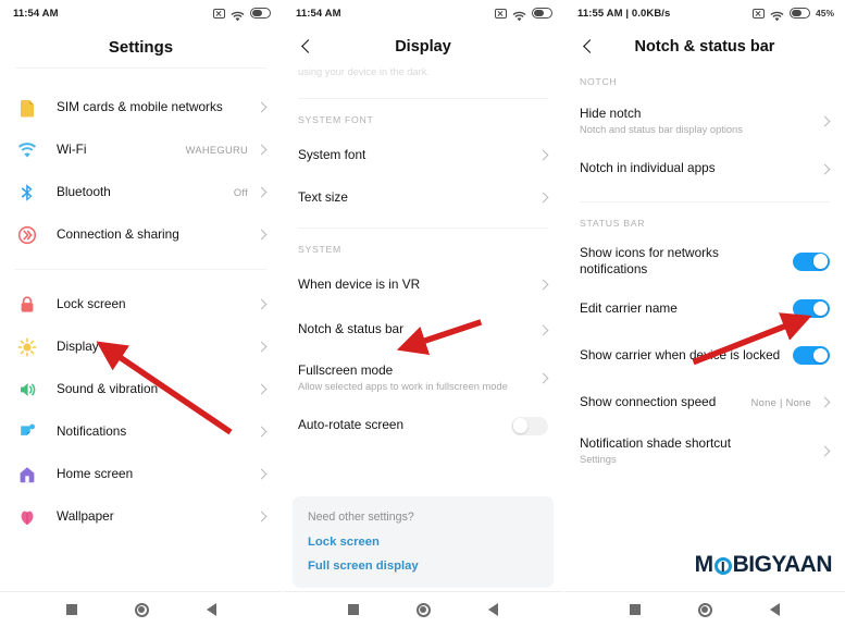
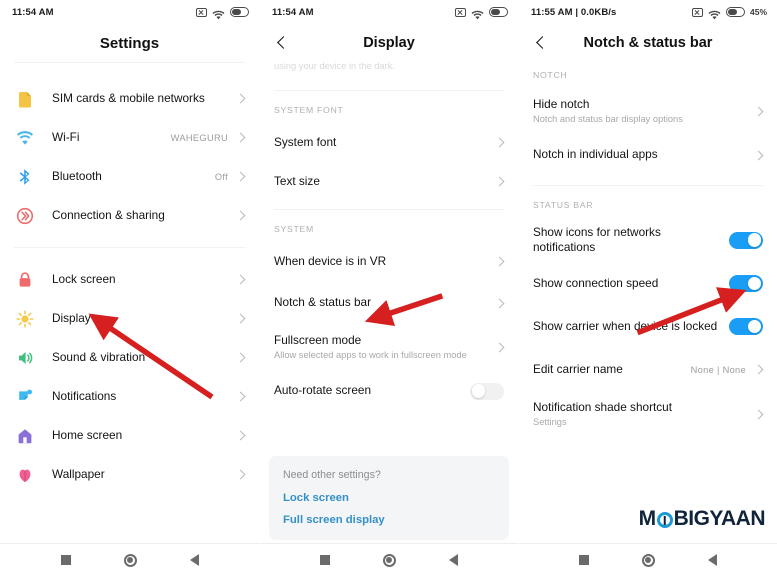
  11:54 AM
  Settings
  SIM cards & mobile networks
  Wi-Fi
  WAHEGURU
  Bluetooth
  Off
  Connection & sharing
  Lock screen
  Display
  Sound & vibration
  Notifications
  Home screen
  Wallpaper
  11:54 AM
  Display
  using your device in the dark.
  SYSTEM FONT
  System font
  Text size
  SYSTEM
  When device is in VR
  Notch & status bar
  Fullscreen mode
  Allow selected apps to work in fullscreen mode
  Auto-rotate screen
  Need other settings?
  Lock screen
  Full screen display
  11:55 AM | 0.0KB/s
  45%
  Notch & status bar
  NOTCH
  Hide notch
  Notch and status bar display options
  Notch in individual apps
  STATUS BAR
  Show icons for networks notifications
- Edit carrier name
+ Show connection speed
  Show carrier when dee is locked
- Show connection speed
+ Edit carrier name
  None | None
  Notification shade shortcut
  Settings
  M
  BIGYAAN
